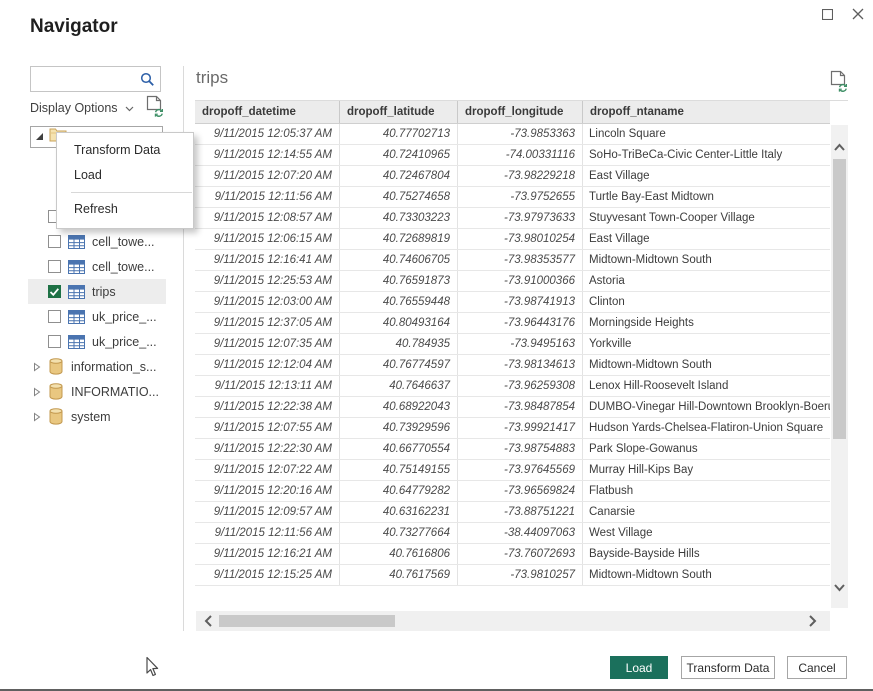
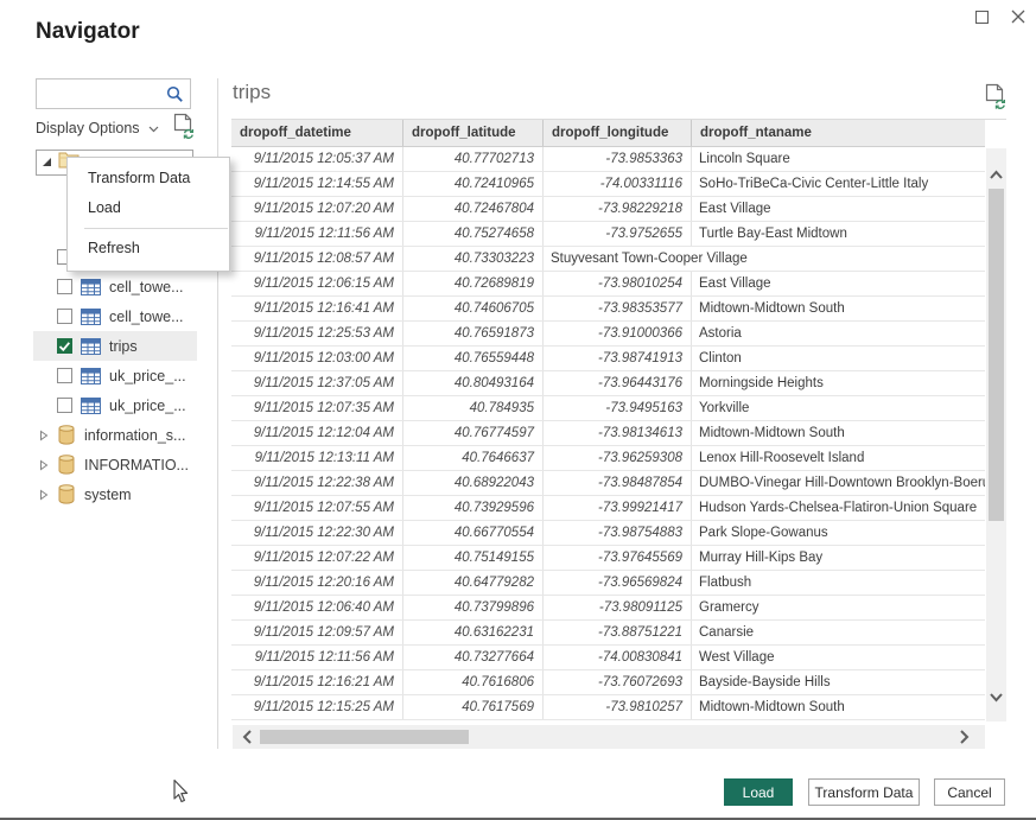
  Navigator
  Display Options
  cell_towe...
  cell_towe...
  trips
  uk_price_...
  uk_price_...
  information_s...
  INFORMATIO...
  system
  Transform Data
  Load
  Refresh
  trips
  dropoff_datetime
  dropoff_latitude
  dropoff_longitude
  dropoff_ntaname
  9/11/2015 12:05:37 AM
  40.77702713
  -73.9853363
  Lincoln Square
  9/11/2015 12:14:55 AM
  40.72410965
  -74.00331116
  SoHo-TriBeCa-Civic Center-Little Italy
  9/11/2015 12:07:20 AM
  40.72467804
  -73.98229218
  East Village
  9/11/2015 12:11:56 AM
  40.75274658
  -73.9752655
  Turtle Bay-East Midtown
  9/11/2015 12:08:57 AM
  40.73303223
- -73.97973633
  Stuyvesant Town-Cooper Village
  9/11/2015 12:06:15 AM
  40.72689819
  -73.98010254
  East Village
  9/11/2015 12:16:41 AM
  40.74606705
  -73.98353577
  Midtown-Midtown South
  9/11/2015 12:25:53 AM
  40.76591873
  -73.91000366
  Astoria
  9/11/2015 12:03:00 AM
  40.76559448
  -73.98741913
  Clinton
  9/11/2015 12:37:05 AM
  40.80493164
  -73.96443176
  Morningside Heights
  9/11/2015 12:07:35 AM
  40.784935
  -73.9495163
  Yorkville
  9/11/2015 12:12:04 AM
  40.76774597
  -73.98134613
  Midtown-Midtown South
  9/11/2015 12:13:11 AM
  40.7646637
  -73.96259308
  Lenox Hill-Roosevelt Island
  9/11/2015 12:22:38 AM
  40.68922043
  -73.98487854
  DUMBO-Vinegar Hill-Downtown Brooklyn-Boer
  9/11/2015 12:07:55 AM
  40.73929596
  -73.99921417
  Hudson Yards-Chelsea-Flatiron-Union Square
  9/11/2015 12:22:30 AM
  40.66770554
  -73.98754883
  Park Slope-Gowanus
  9/11/2015 12:07:22 AM
  40.75149155
  -73.97645569
  Murray Hill-Kips Bay
  9/11/2015 12:20:16 AM
  40.64779282
  -73.96569824
  Flatbush
+ 9/11/2015 12:06:40 AM
+ 40.73799896
+ -73.98091125
+ Gramercy
  9/11/2015 12:09:57 AM
  40.63162231
  -73.88751221
  Canarsie
  9/11/2015 12:11:56 AM
  40.73277664
- -38.44097063
+ -74.00830841
  West Village
  9/11/2015 12:16:21 AM
  40.7616806
  -73.76072693
  Bayside-Bayside Hills
  9/11/2015 12:15:25 AM
  40.7617569
  -73.9810257
  Midtown-Midtown South
  Load
  Transform Data
  Cancel
